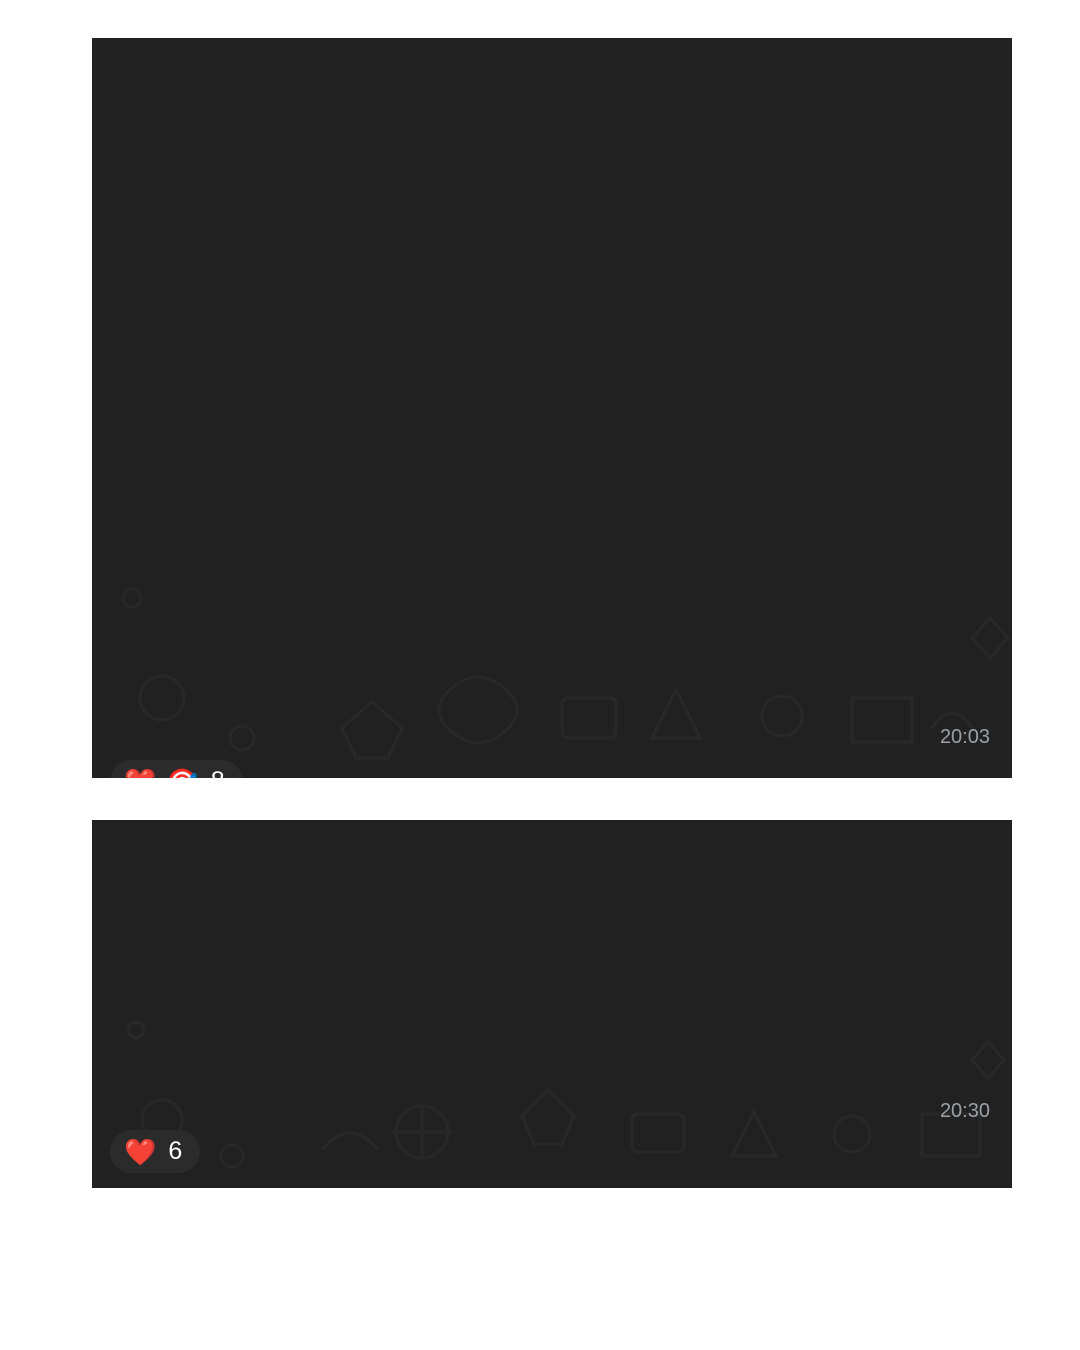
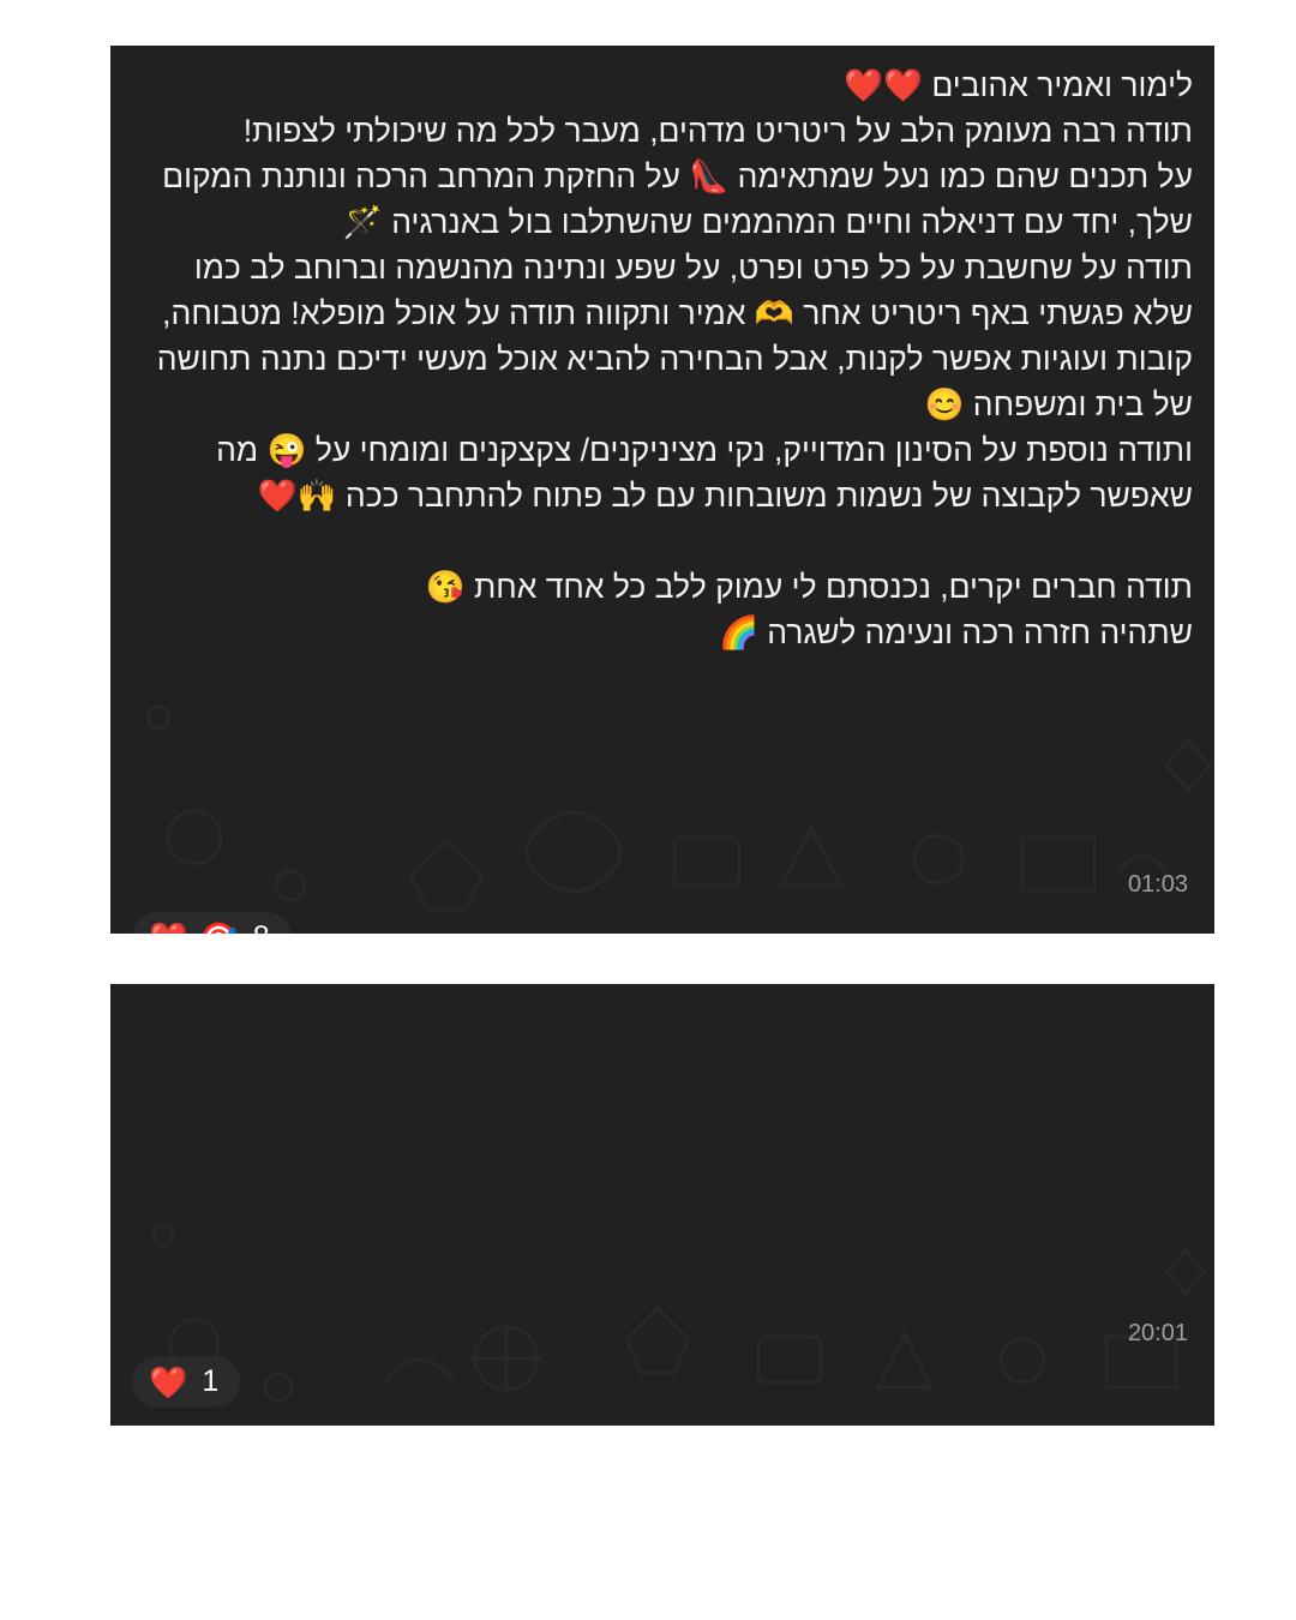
+ לימור ואמיר אהובים ❤️❤️
+ תודה רבה מעומק הלב על ריטריט מדהים, מעבר לכל מה שיכולתי לצפות!
+ על תכנים שהם כמו נעל שמתאימה 👠 על החזקת המרחב הרכה ונותנת המקום שלך, יחד עם דניאלה וחיים המהממים שהשתלבו בול באנרגיה 🪄
+ תודה על שחשבת על כל פרט ופרט, על שפע ונתינה מהנשמה וברוחב לב כמו שלא פגשתי באף ריטריט אחר 🫶 אמיר ותקווה תודה על אוכל מופלא! מטבוחה, קובות ועוגיות אפשר לקנות, אבל הבחירה להביא אוכל מעשי ידיכם נתנה תחושה של בית ומשפחה 😊
+ ותודה נוספת על הסינון המדוייק, נקי מציניקנים/ צקצקנים ומומחי על 😜 מה שאפשר לקבוצה של נשמות משובחות עם לב פתוח להתחבר ככה 🙌❤️
+ תודה חברים יקרים, נכנסתם לי עמוק ללב כל אחד אחת 😘
+ שתהיה חזרה רכה ונעימה לשגרה 🌈
- 20:03
+ 01:03
- 20:30
+ 20:01
  ❤️
- 6
+ 1
